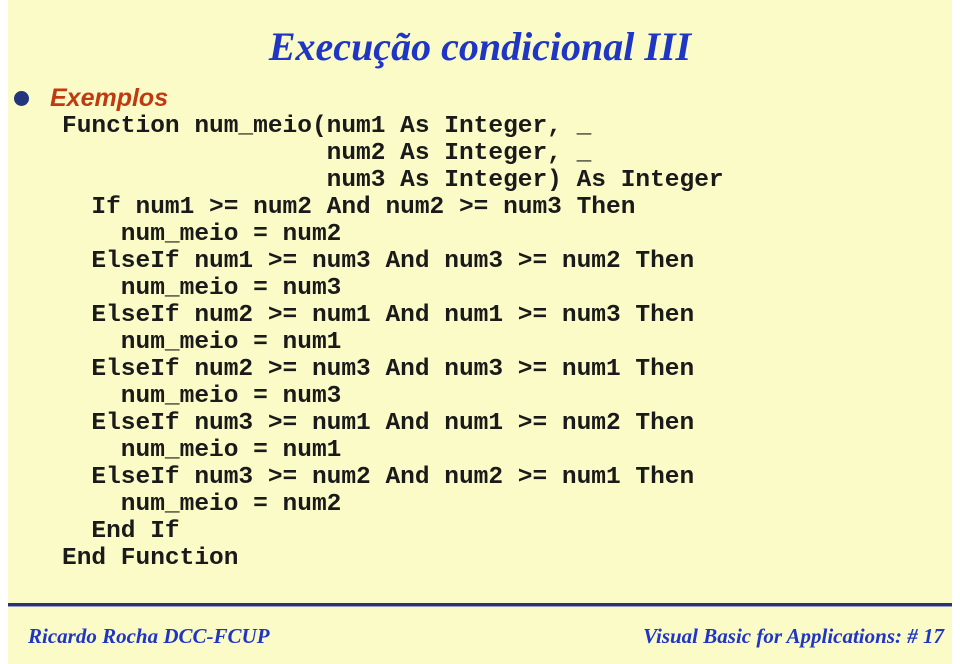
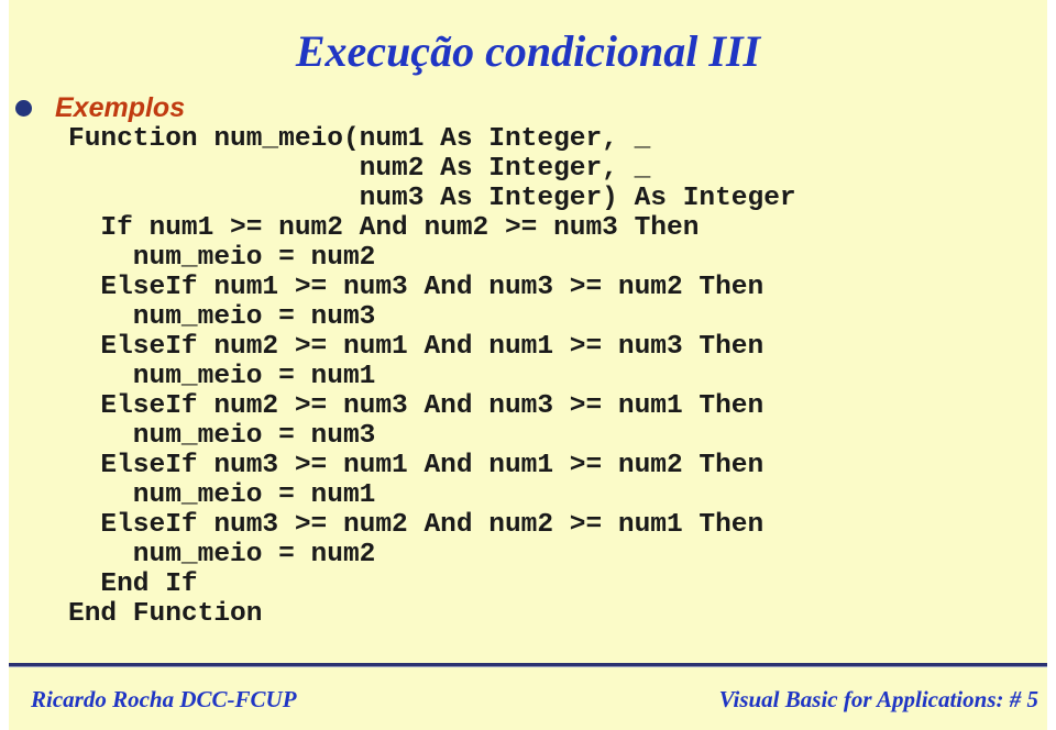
  Execução condicional III
  Exemplos
  Function num_meio(num1 As Integer, _
  num2 As Integer, _
  num3 As Integer) As Integer
  If num1 >= num2 And num2 >= num3 Then
  num_meio = num2
  ElseIf num1 >= num3 And num3 >= num2 Then
  num_meio = num3
  ElseIf num2 >= num1 And num1 >= num3 Then
  num_meio = num1
  ElseIf num2 >= num3 And num3 >= num1 Then
  num_meio = num3
  ElseIf num3 >= num1 And num1 >= num2 Then
  num_meio = num1
  ElseIf num3 >= num2 And num2 >= num1 Then
  num_meio = num2
  End If
  End Function
  Ricardo Rocha DCC-FCUP
- Visual Basic for Applications: # 17
+ Visual Basic for Applications: # 5
